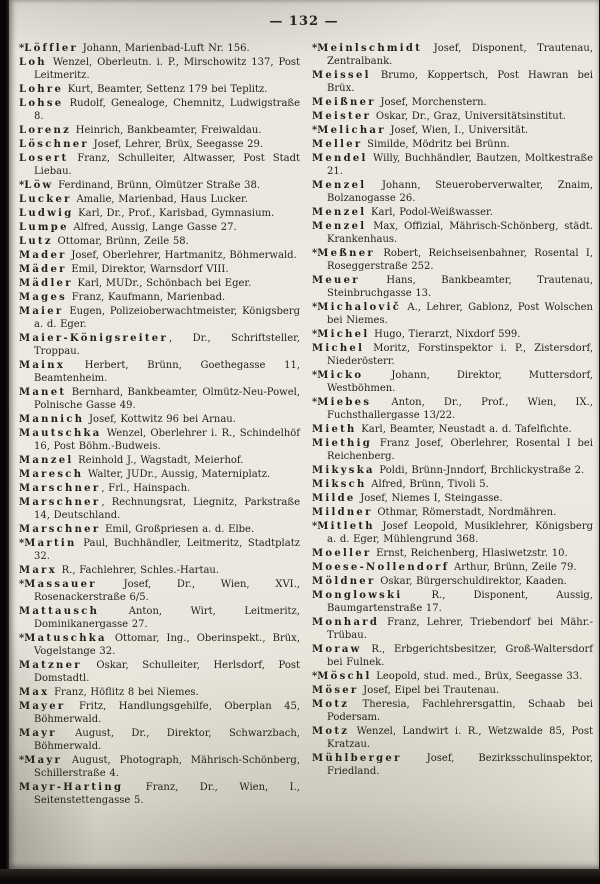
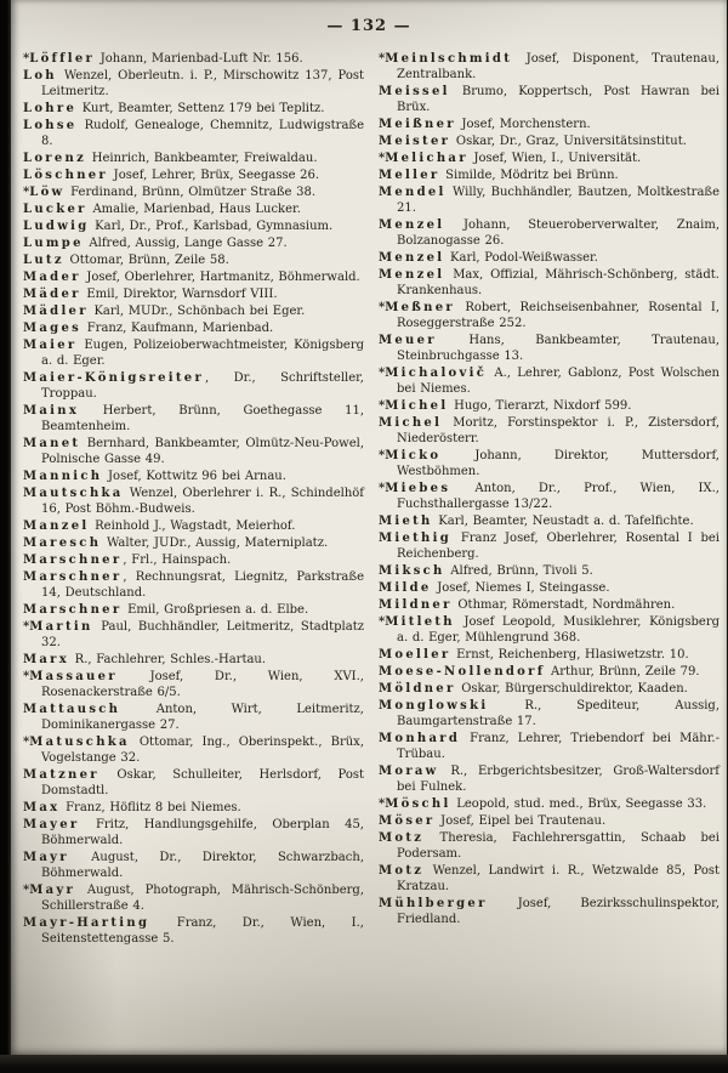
  — 132 —
  *Löffler Johann, Marienbad-Luft Nr. 156.
  Loh Wenzel, Oberleutn. i. P., Mirschowitz 137, Post Leitmeritz.
  Lohre Kurt, Beamter, Settenz 179 bei Teplitz.
  Lohse Rudolf, Genealoge, Chemnitz, Ludwigstraße 8.
  Lorenz Heinrich, Bankbeamter, Freiwaldau.
- Löschner Josef, Lehrer, Brüx, Seegasse 29.
+ Löschner Josef, Lehrer, Brüx, Seegasse 26.
- Losert Franz, Schulleiter, Altwasser, Post Stadt Liebau.
  *Löw Ferdinand, Brünn, Olmützer Straße 38.
  Lucker Amalie, Marienbad, Haus Lucker.
  Ludwig Karl, Dr., Prof., Karlsbad, Gymnasium.
  Lumpe Alfred, Aussig, Lange Gasse 27.
  Lutz Ottomar, Brünn, Zeile 58.
  Mader Josef, Oberlehrer, Hartmanitz, Böhmerwald.
  Mäder Emil, Direktor, Warnsdorf VIII.
  Mädler Karl, MUDr., Schönbach bei Eger.
  Mages Franz, Kaufmann, Marienbad.
  Maier Eugen, Polizeioberwachtmeister, Königsberg a. d. Eger.
  Maier-Königsreiter, Dr., Schriftsteller, Troppau.
  Mainx Herbert, Brünn, Goethegasse 11, Beamtenheim.
  Manet Bernhard, Bankbeamter, Olmütz-Neu-Powel, Polnische Gasse 49.
  Mannich Josef, Kottwitz 96 bei Arnau.
  Mautschka Wenzel, Oberlehrer i. R., Schindelhöf 16, Post Böhm.-Budweis.
  Manzel Reinhold J., Wagstadt, Meierhof.
  Maresch Walter, JUDr., Aussig, Materniplatz.
  Marschner, Frl., Hainspach.
  Marschner, Rechnungsrat, Liegnitz, Parkstraße 14, Deutschland.
  Marschner Emil, Großpriesen a. d. Elbe.
  *Martin Paul, Buchhändler, Leitmeritz, Stadtplatz 32.
  Marx R., Fachlehrer, Schles.-Hartau.
  *Massauer Josef, Dr., Wien, XVI., Rosenackerstraße 6/5.
  Mattausch Anton, Wirt, Leitmeritz, Dominikanergasse 27.
  *Matuschka Ottomar, Ing., Oberinspekt., Brüx, Vogelstange 32.
  Matzner Oskar, Schulleiter, Herlsdorf, Post Domstadtl.
  Max Franz, Höflitz 8 bei Niemes.
  Mayer Fritz, Handlungsgehilfe, Oberplan 45, Böhmerwald.
  Mayr August, Dr., Direktor, Schwarzbach, Böhmerwald.
  *Mayr August, Photograph, Mährisch-Schönberg, Schillerstraße 4.
  Mayr-Harting Franz, Dr., Wien, I., Seitenstettengasse 5.
  *Meinlschmidt Josef, Disponent, Trautenau, Zentralbank.
  Meissel Brumo, Koppertsch, Post Hawran bei Brüx.
  Meißner Josef, Morchenstern.
  Meister Oskar, Dr., Graz, Universitätsinstitut.
  *Melichar Josef, Wien, I., Universität.
  Meller Similde, Mödritz bei Brünn.
  Mendel Willy, Buchhändler, Bautzen, Moltkestraße 21.
  Menzel Johann, Steueroberverwalter, Znaim, Bolzanogasse 26.
  Menzel Karl, Podol-Weißwasser.
  Menzel Max, Offizial, Mährisch-Schönberg, städt. Krankenhaus.
  *Meßner Robert, Reichseisenbahner, Rosental I, Roseggerstraße 252.
  Meuer Hans, Bankbeamter, Trautenau, Steinbruchgasse 13.
  *Michalovič A., Lehrer, Gablonz, Post Wolschen bei Niemes.
  *Michel Hugo, Tierarzt, Nixdorf 599.
  Michel Moritz, Forstinspektor i. P., Zistersdorf, Niederösterr.
  *Micko Johann, Direktor, Muttersdorf, Westböhmen.
  *Miebes Anton, Dr., Prof., Wien, IX., Fuchsthallergasse 13/22.
  Mieth Karl, Beamter, Neustadt a. d. Tafelfichte.
  Miethig Franz Josef, Oberlehrer, Rosental I bei Reichenberg.
- Mikyska Poldi, Brünn-Jnndorf, Brchlickystraße 2.
  Miksch Alfred, Brünn, Tivoli 5.
  Milde Josef, Niemes I, Steingasse.
  Mildner Othmar, Römerstadt, Nordmähren.
  *Mitleth Josef Leopold, Musiklehrer, Königsberg a. d. Eger, Mühlengrund 368.
  Moeller Ernst, Reichenberg, Hlasiwetzstr. 10.
  Moese-Nollendorf Arthur, Brünn, Zeile 79.
  Möldner Oskar, Bürgerschuldirektor, Kaaden.
- Monglowski R., Disponent, Aussig, Baumgartenstraße 17.
+ Monglowski R., Spediteur, Aussig, Baumgartenstraße 17.
  Monhard Franz, Lehrer, Triebendorf bei Mähr.-Trübau.
  Moraw R., Erbgerichtsbesitzer, Groß-Waltersdorf bei Fulnek.
  *Möschl Leopold, stud. med., Brüx, Seegasse 33.
  Möser Josef, Eipel bei Trautenau.
  Motz Theresia, Fachlehrersgattin, Schaab bei Podersam.
  Motz Wenzel, Landwirt i. R., Wetzwalde 85, Post Kratzau.
  Mühlberger Josef, Bezirksschulinspektor, Friedland.
